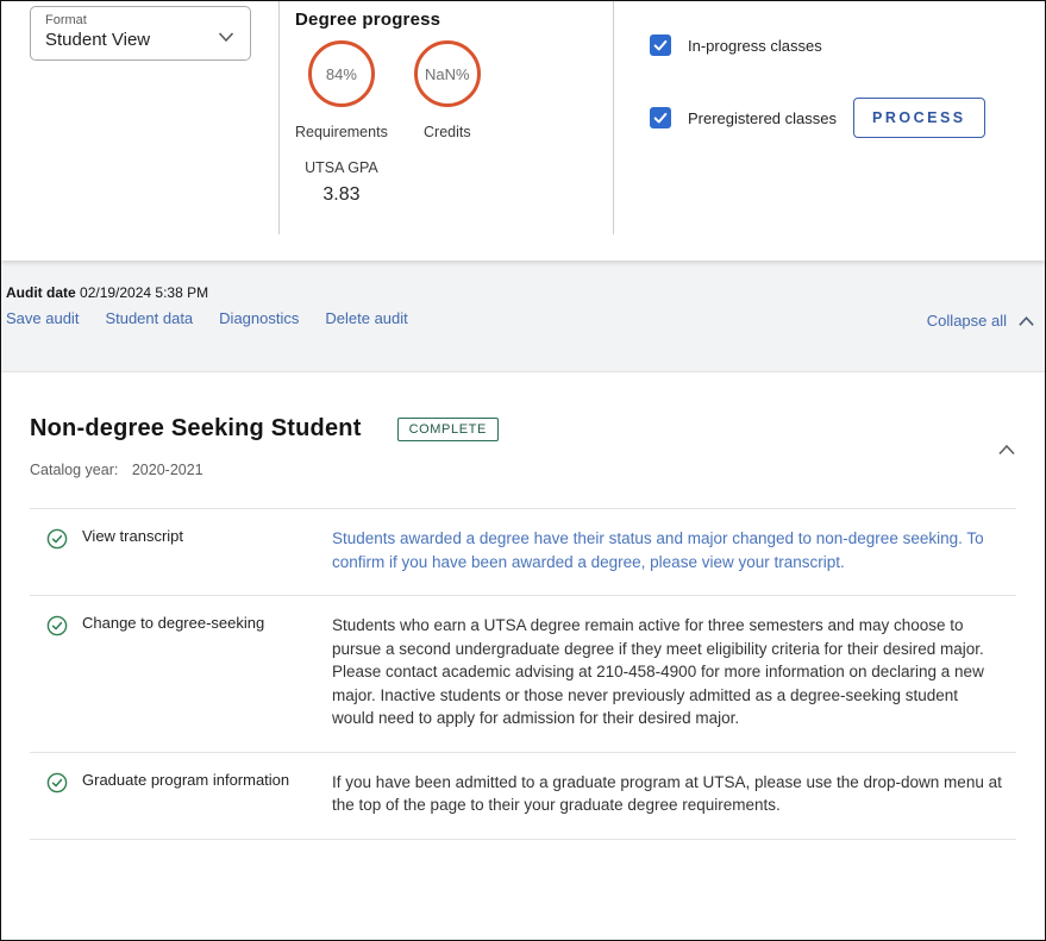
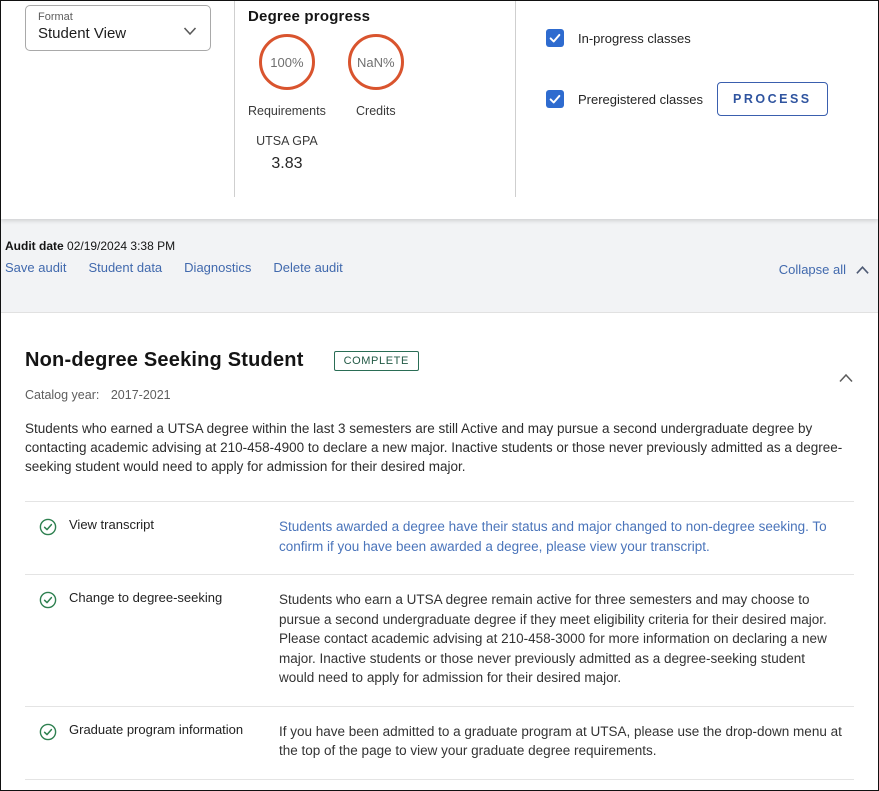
  Format
  Student View
  Degree progress
- 84%
+ 100%
  Requirements
  UTSA GPA
  3.83
  NaN%
  Credits
  In-progress classes
  Preregistered classes
  PROCESS
- Audit date 02/19/2024 5:38 PM
+ Audit date 02/19/2024 3:38 PM
  Save audit
  Student data
  Diagnostics
  Delete audit
  Collapse all
  Non-degree Seeking Student
  COMPLETE
- Catalog year: 2020-2021
+ Catalog year: 2017-2021
+ Students who earned a UTSA degree within the last 3 semesters are still Active and may pursue a second undergraduate degree by contacting academic advising at 210-458-4900 to declare a new major. Inactive students or those never previously admitted as a degree-seeking student would need to apply for admission for their desired major.
  View transcript
  Students awarded a degree have their status and major changed to non-degree seeking. To confirm if you have been awarded a degree, please view your transcript.
  Change to degree-seeking
- Students who earn a UTSA degree remain active for three semesters and may choose to pursue a second undergraduate degree if they meet eligibility criteria for their desired major. Please contact academic advising at 210-458-4900 for more information on declaring a new major. Inactive students or those never previously admitted as a degree-seeking student would need to apply for admission for their desired major.
+ Students who earn a UTSA degree remain active for three semesters and may choose to pursue a second undergraduate degree if they meet eligibility criteria for their desired major. Please contact academic advising at 210-458-3000 for more information on declaring a new major. Inactive students or those never previously admitted as a degree-seeking student would need to apply for admission for their desired major.
  Graduate program information
- If you have been admitted to a graduate program at UTSA, please use the drop-down menu at the top of the page to their your graduate degree requirements.
+ If you have been admitted to a graduate program at UTSA, please use the drop-down menu at the top of the page to view your graduate degree requirements.
